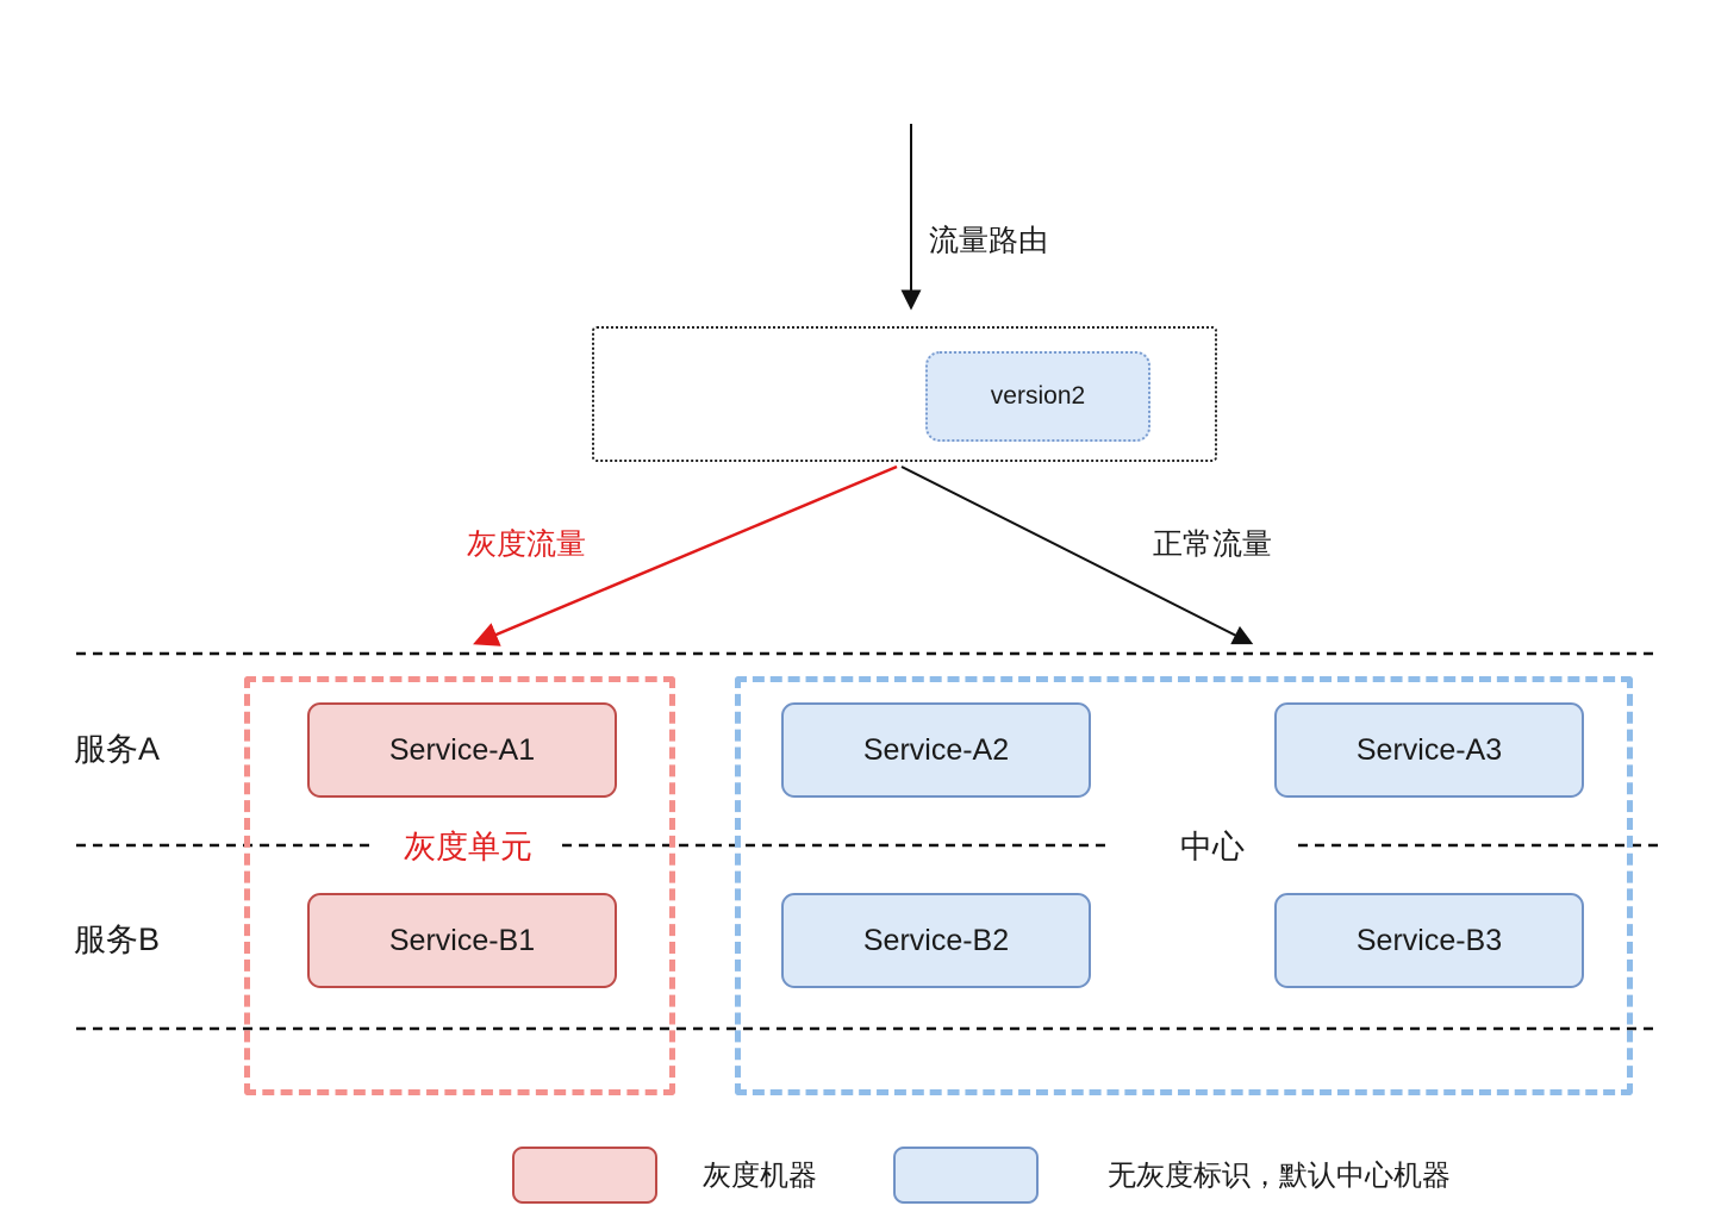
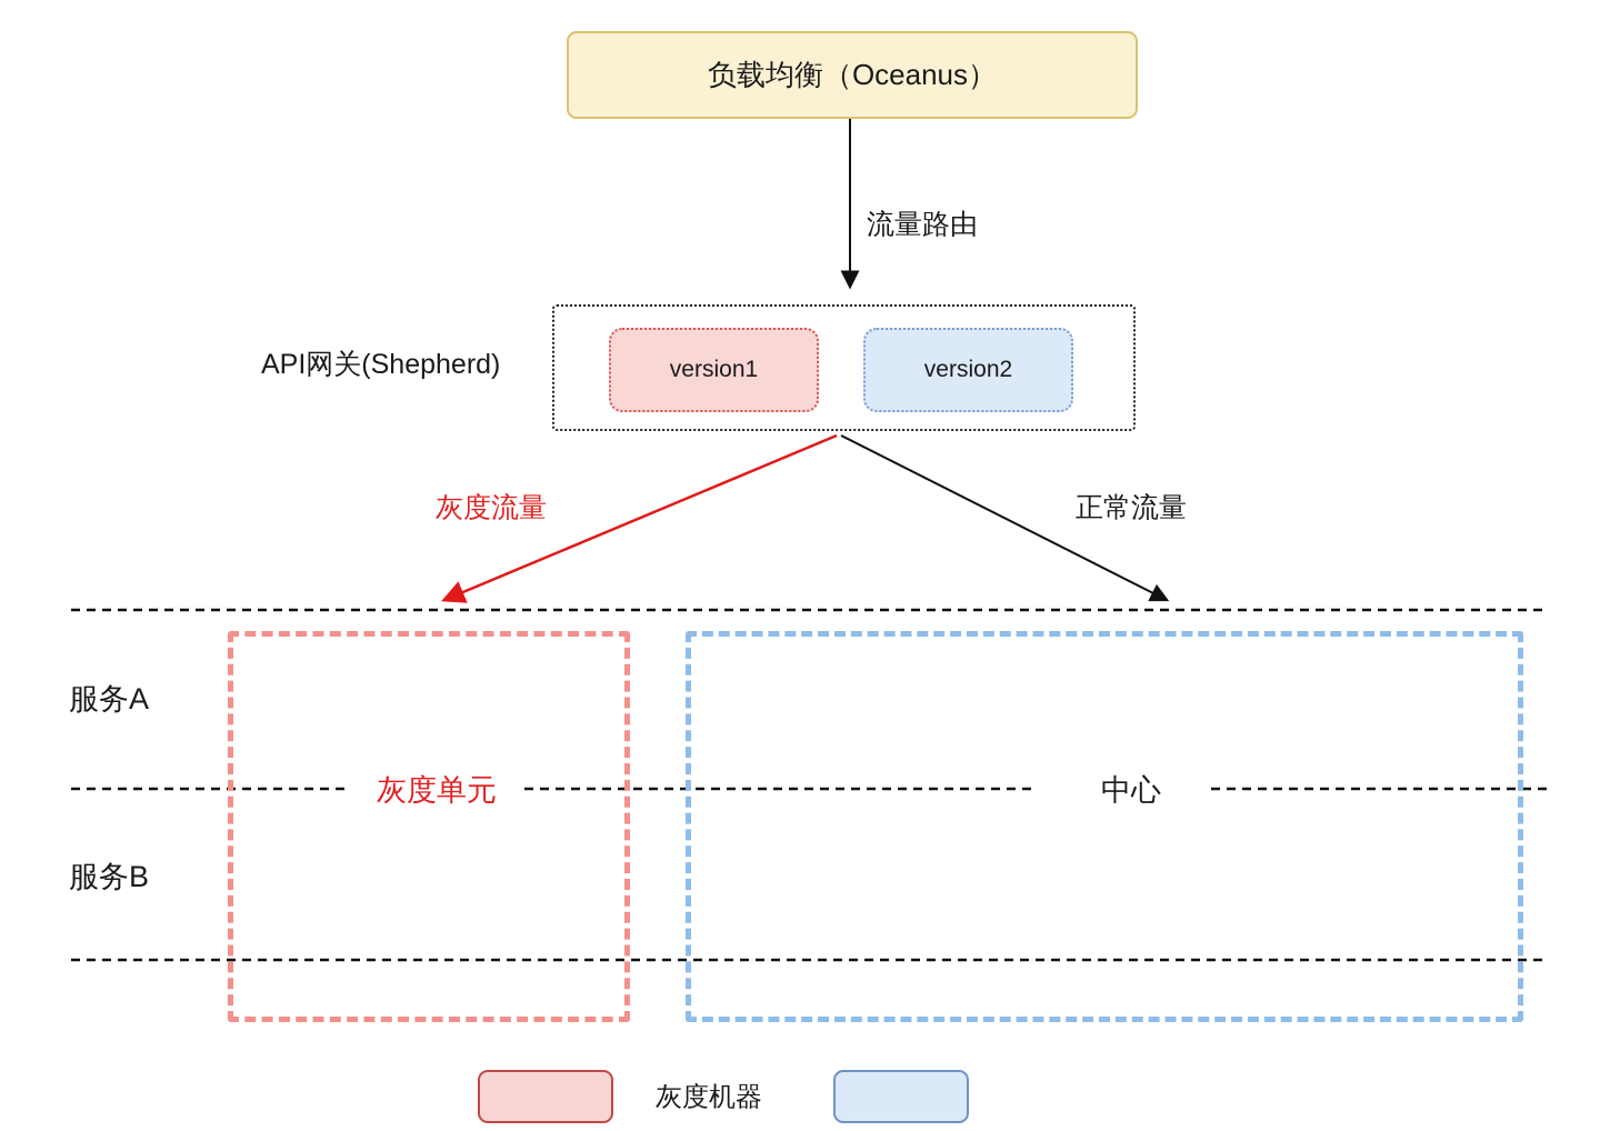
+ 负载均衡（Oceanus）
  流量路由
+ API网关(Shepherd)
+ version1
  version2
  灰度流量
  正常流量
  服务A
  服务B
  灰度单元
  中心
- Service-A1
- Service-B1
- Service-A2
- Service-A3
- Service-B2
- Service-B3
  灰度机器
- 无灰度标识，默认中心机器
